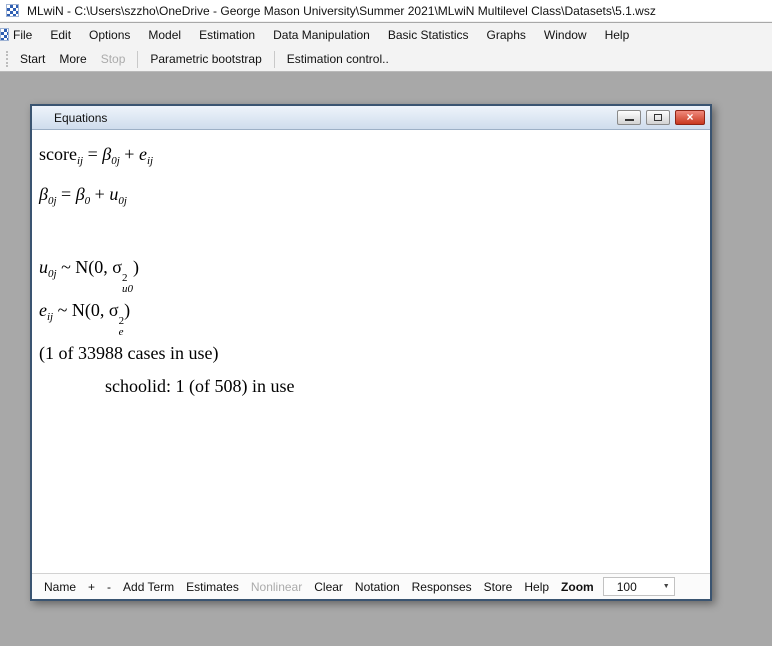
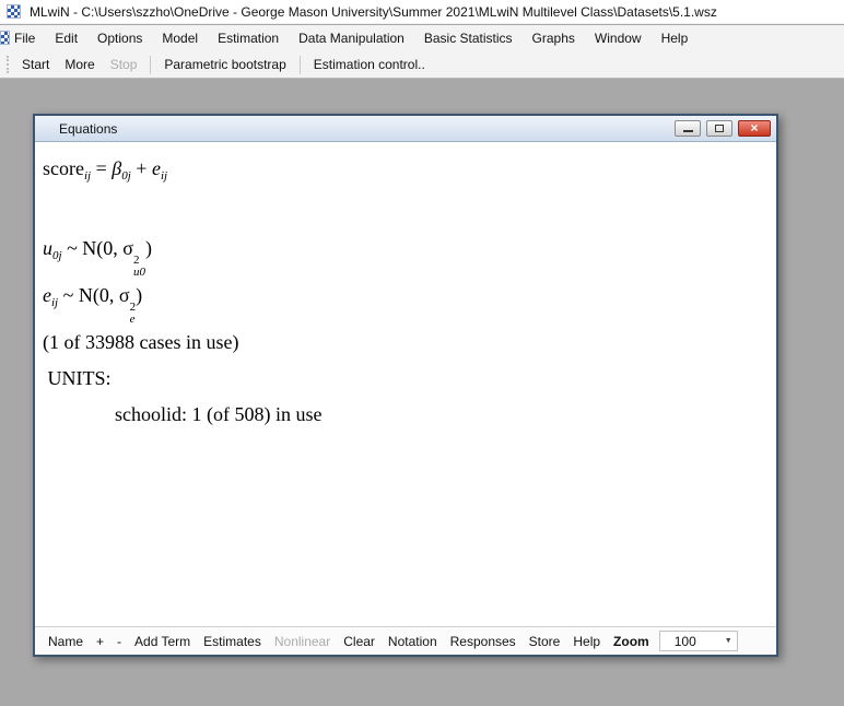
  MLwiN - C:\Users\szzho\OneDrive - George Mason University\Summer 2021\MLwiN Multilevel Class\Datasets\5.1.wsz
  File
  Edit
  Options
  Model
  Estimation
  Data Manipulation
  Basic Statistics
  Graphs
  Window
  Help
  Start
  More
  Stop
  Parametric bootstrap
  Estimation control..
  Equations
  ×
  scoreij = β0j + eij
- β0j = β0 + u0j
  u0j ~ N(0, σ
  2
  u0
  )
  eij ~ N(0, σ
  2
  e
  )
  (1 of 33988 cases in use)
+ UNITS:
  schoolid: 1 (of 508) in use
  Name
  +
  -
  Add Term
  Estimates
  Nonlinear
  Clear
  Notation
  Responses
  Store
  Help
  Zoom
  100
